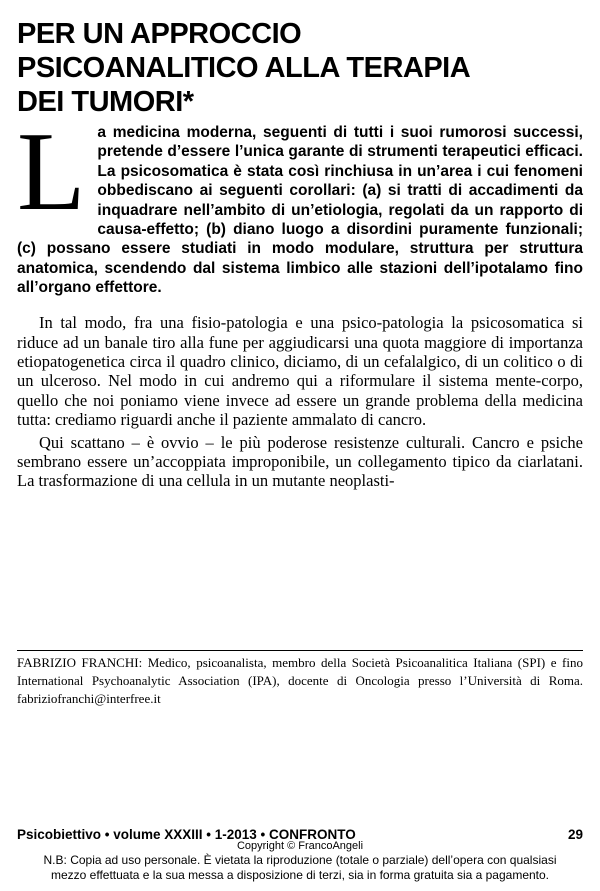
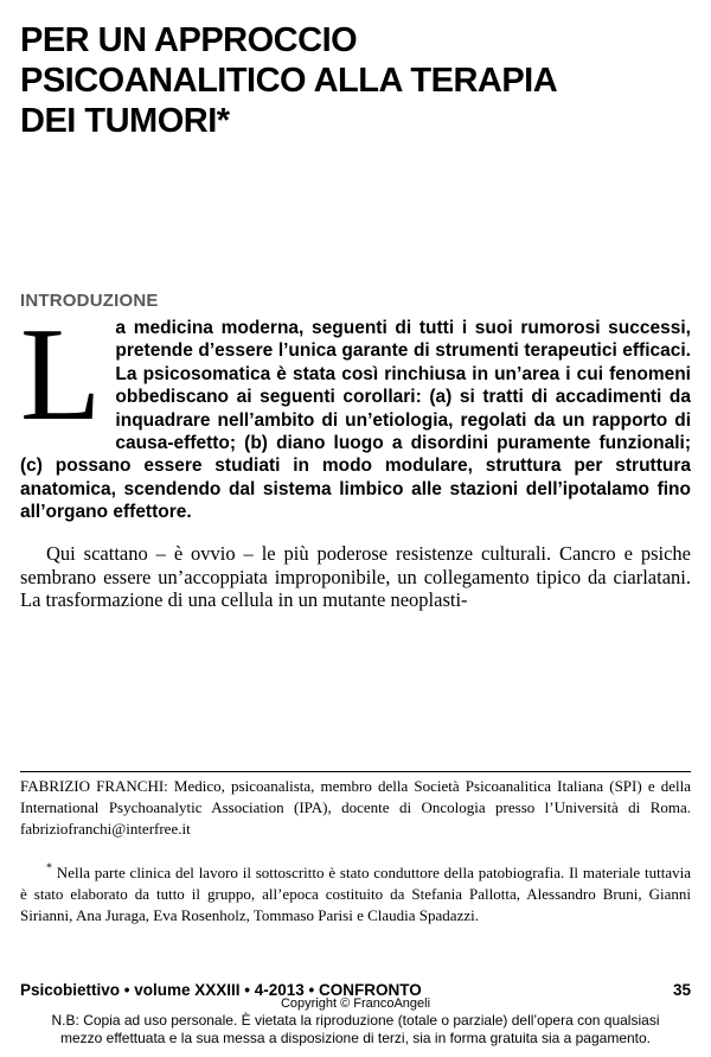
  PER UN APPROCCIO
  PSICOANALITICO ALLA TERAPIA
  DEI TUMORI*
+ INTRODUZIONE
  L
  a medicina moderna, seguenti di tutti i suoi rumorosi successi, pretende d’essere l’unica garante di strumenti terapeutici efficaci. La psicosomatica è stata così rinchiusa in un’area i cui fenomeni obbediscano ai seguenti corollari: (a) si tratti di accadimenti da inquadrare nell’ambito di un’etiologia, regolati da un rapporto di causa-effetto; (b) diano luogo a disordini puramente funzionali; (c) possano essere studiati in modo modulare, struttura per struttura anatomica, scendendo dal sistema limbico alle stazioni dell’ipotalamo fino all’organo effettore.
- In tal modo, fra una fisio-patologia e una psico-patologia la psicosomatica si riduce ad un banale tiro alla fune per aggiudicarsi una quota maggiore di importanza etiopatogenetica circa il quadro clinico, diciamo, di un cefalalgico, di un colitico o di un ulceroso. Nel modo in cui andremo qui a riformulare il sistema mente-corpo, quello che noi poniamo viene invece ad essere un grande problema della medicina tutta: crediamo riguardi anche il paziente ammalato di cancro.
  Qui scattano – è ovvio – le più poderose resistenze culturali. Cancro e psiche sembrano essere un’accoppiata improponibile, un collegamento tipico da ciarlatani. La trasformazione di una cellula in un mutante neoplasti-
- FABRIZIO FRANCHI: Medico, psicoanalista, membro della Società Psicoanalitica Italiana (SPI) e fino International Psychoanalytic Association (IPA), docente di Oncologia presso l’Università di Roma. fabriziofranchi@interfree.it
+ FABRIZIO FRANCHI: Medico, psicoanalista, membro della Società Psicoanalitica Italiana (SPI) e della International Psychoanalytic Association (IPA), docente di Oncologia presso l’Università di Roma. fabriziofranchi@interfree.it
+ * Nella parte clinica del lavoro il sottoscritto è stato conduttore della patobiografia. Il materiale tuttavia è stato elaborato da tutto il gruppo, all’epoca costituito da Stefania Pallotta, Alessandro Bruni, Gianni Sirianni, Ana Juraga, Eva Rosenholz, Tommaso Parisi e Claudia Spadazzi.
- Psicobiettivo • volume XXXIII • 1-2013 • CONFRONTO
+ Psicobiettivo • volume XXXIII • 4-2013 • CONFRONTO
- 29
+ 35
  Copyright © FrancoAngeli
  N.B: Copia ad uso personale. È vietata la riproduzione (totale o parziale) dell’opera con qualsiasi
  mezzo effettuata e la sua messa a disposizione di terzi, sia in forma gratuita sia a pagamento.
